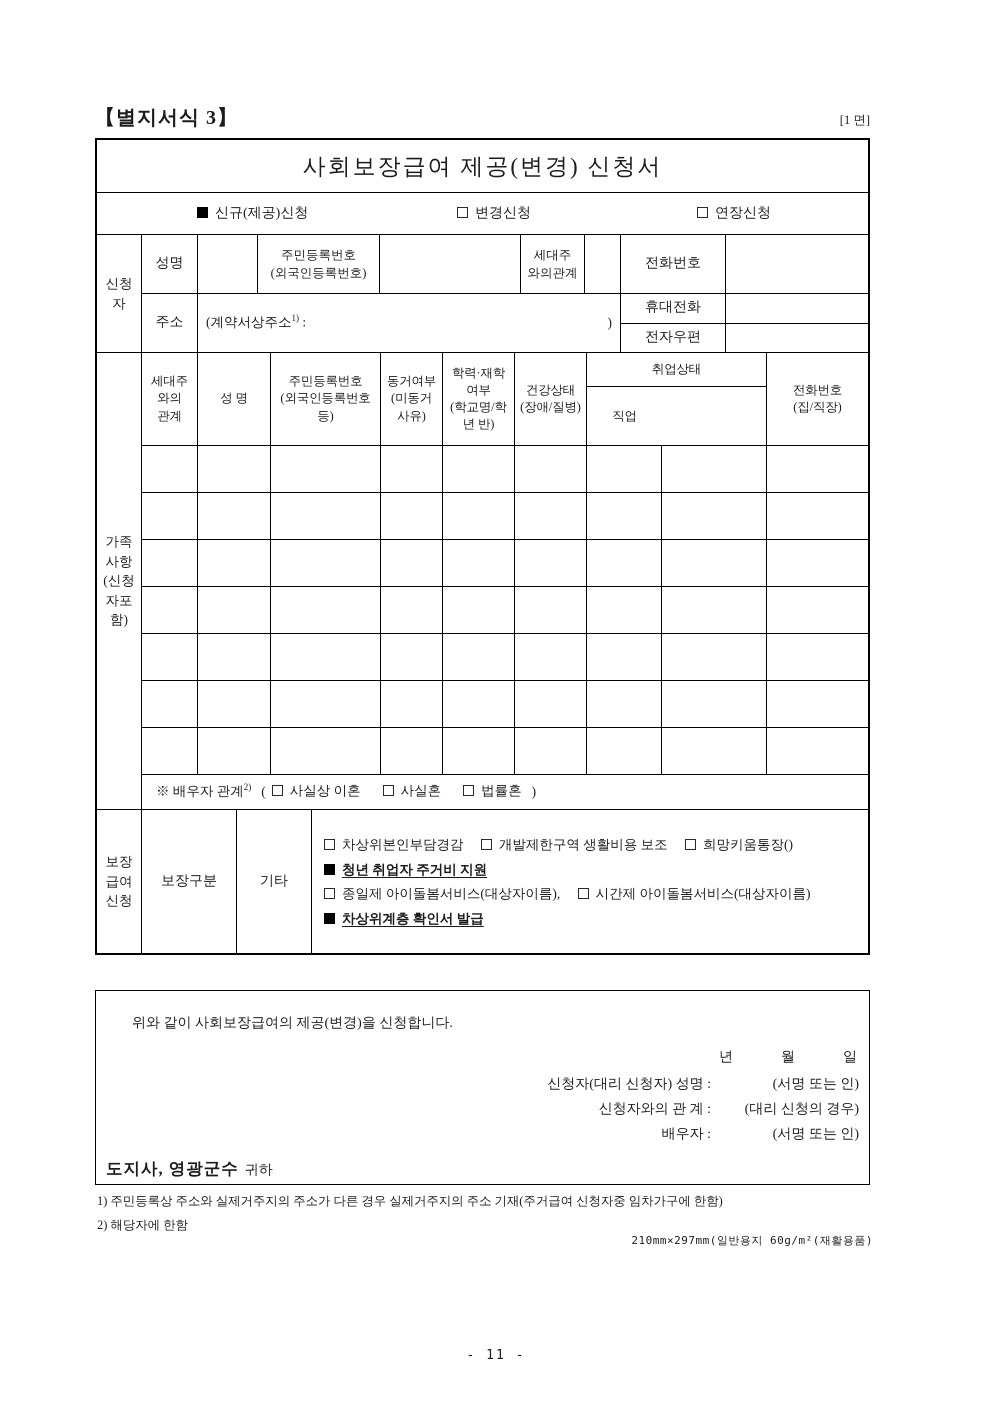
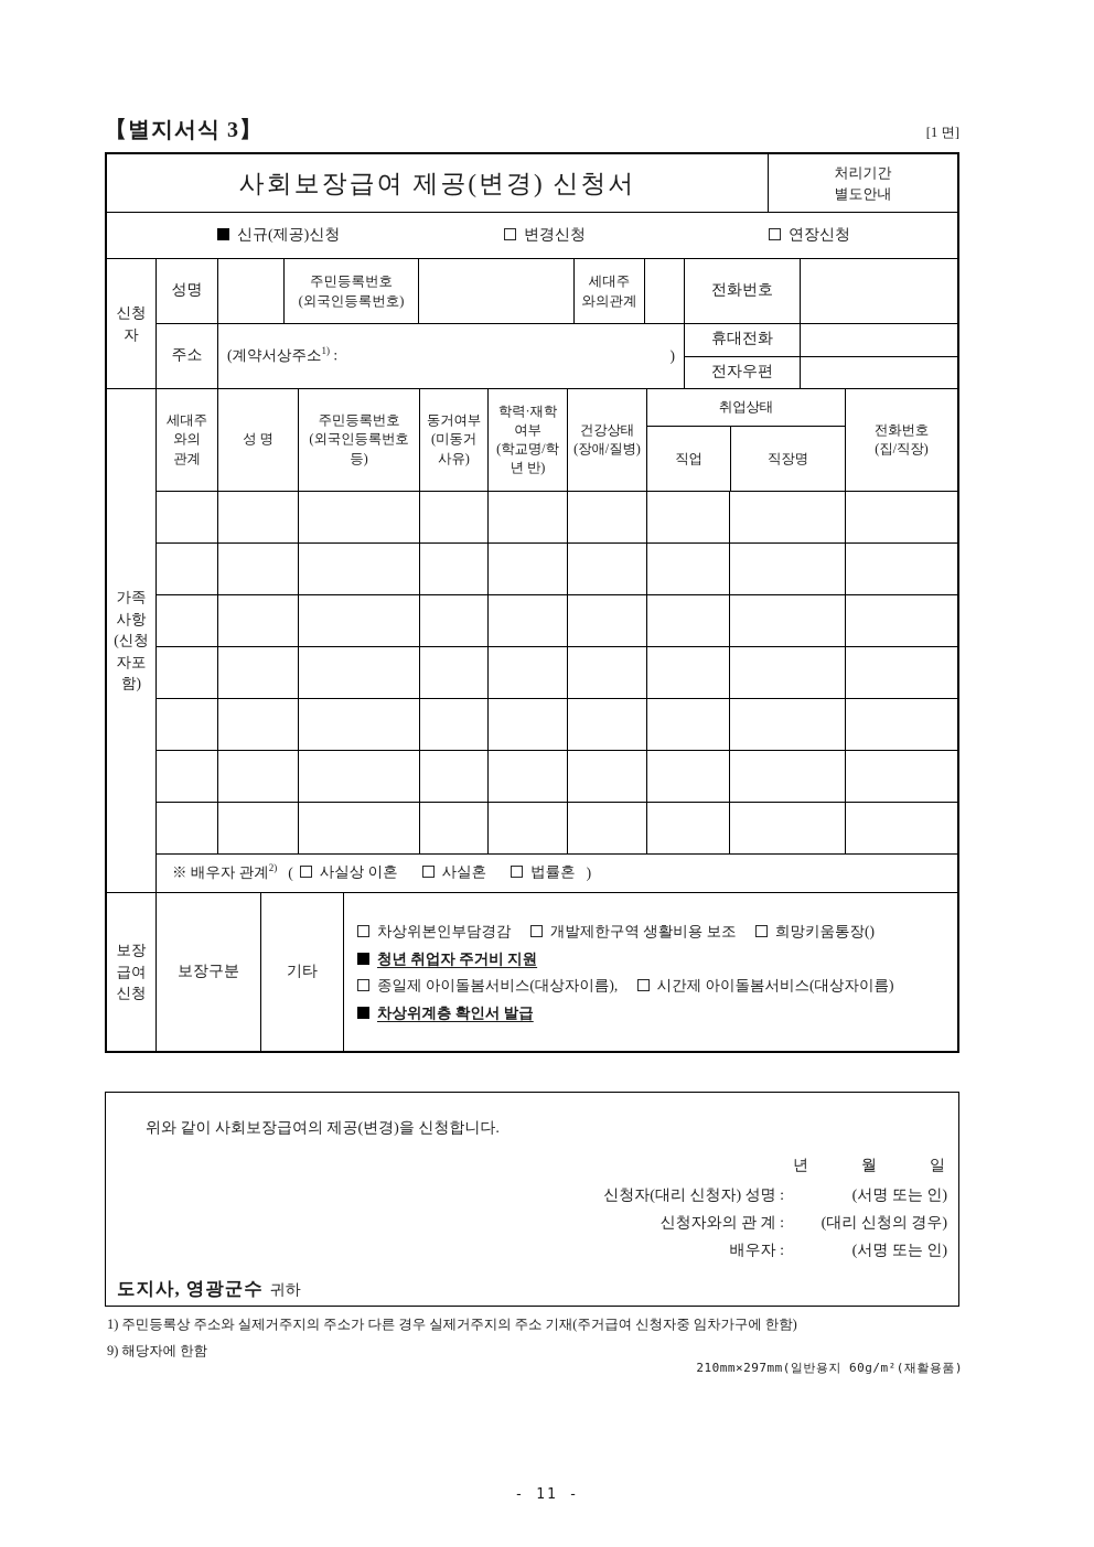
  【별지서식 3】
  [1 면]
  사회보장급여 제공(변경) 신청서
+ 처리기간
+ 별도안내
  신규(제공)신청
  변경신청
  연장신청
  신청
  자
  성명
  주민등록번호
  (외국인등록번호)
  세대주
  와의관계
  전화번호
  주소
  (계약서상주소1) :
  )
  휴대전화
  전자우편
  가족
  사항
  (신청
  자포
  함)
  세대주
  와의
  관계
  성 명
  주민등록번호
  (외국인등록번호 등)
  동거여부
  (미동거
  사유)
  학력·재학
  여부
  (학교명/학
  년 반)
  건강상태
  (장애/질병)
  취업상태
  직업
+ 직장명
  전화번호
  (집/직장)
  ※ 배우자 관계2)
  (
  사실상 이혼
  사실혼
  법률혼
  )
  보장
  급여
  신청
  보장구분
  기타
  차상위본인부담경감 개발제한구역 생활비용 보조 희망키움통장()
  청년 취업자 주거비 지원
  종일제 아이돌봄서비스(대상자이름), 시간제 아이돌봄서비스(대상자이름)
  차상위계층 확인서 발급
  위와 같이 사회보장급여의 제공(변경)을 신청합니다.
  년
  월
  일
  신청자(대리 신청자) 성명 :
  (서명 또는 인)
  신청자와의 관 계 :
  (대리 신청의 경우)
  배우자 :
  (서명 또는 인)
  도지사, 영광군수 귀하
  1) 주민등록상 주소와 실제거주지의 주소가 다른 경우 실제거주지의 주소 기재(주거급여 신청자중 임차가구에 한함)
- 2) 해당자에 한함
+ 9) 해당자에 한함
  210mm×297mm(일반용지 60g/m²(재활용품)
  - 11 -
